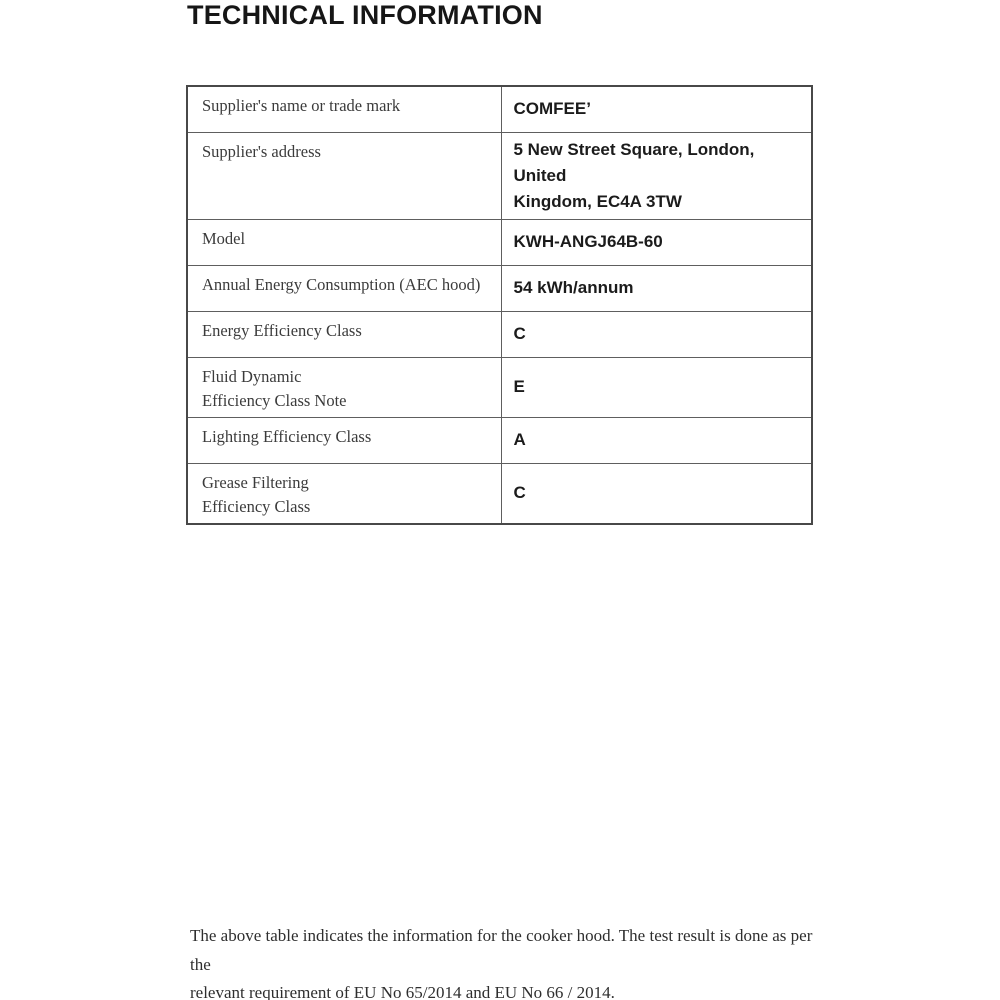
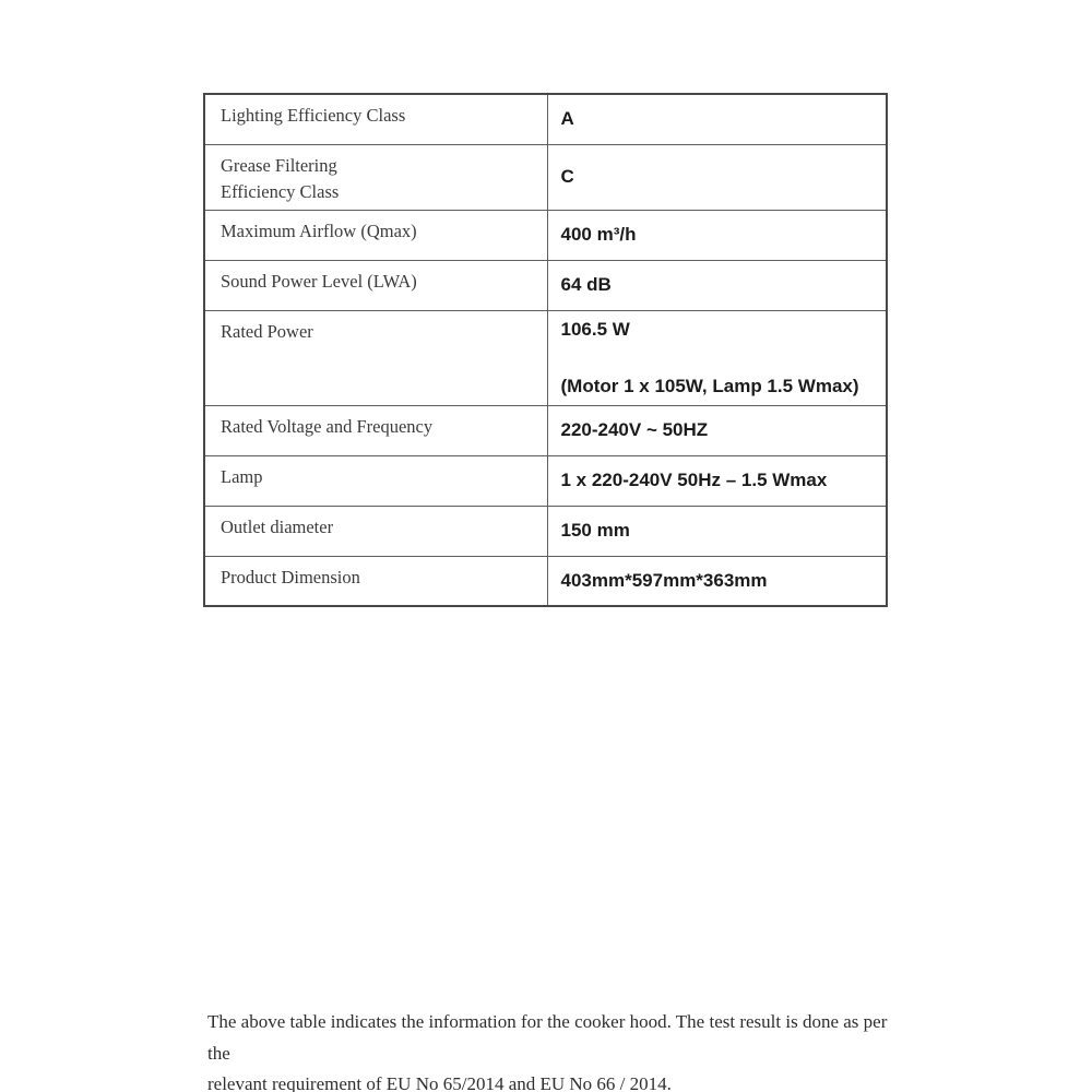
- TECHNICAL INFORMATION
- Supplier's name or trade mark	COMFEE’
- Supplier's address	5 New Street Square, London, United Kingdom, EC4A 3TW
- Model	KWH-ANGJ64B-60
- Annual Energy Consumption (AEC hood)	54 kWh/annum
- Energy Efficiency Class	C
- Fluid Dynamic Efficiency Class Note	E
  Lighting Efficiency Class	A
  Grease Filtering Efficiency Class	C
+ Maximum Airflow (Qmax)	400 m³/h
+ Sound Power Level (LWA)	64 dB
+ Rated Power	106.5 W (Motor 1 x 105W, Lamp 1.5 Wmax)
+ Rated Voltage and Frequency	220-240V ~ 50HZ
+ Lamp	1 x 220-240V 50Hz – 1.5 Wmax
+ Outlet diameter	150 mm
+ Product Dimension	403mm*597mm*363mm
  The above table indicates the information for the cooker hood. The test result is done as per the
  relevant requirement of EU No 65/2014 and EU No 66 / 2014.
